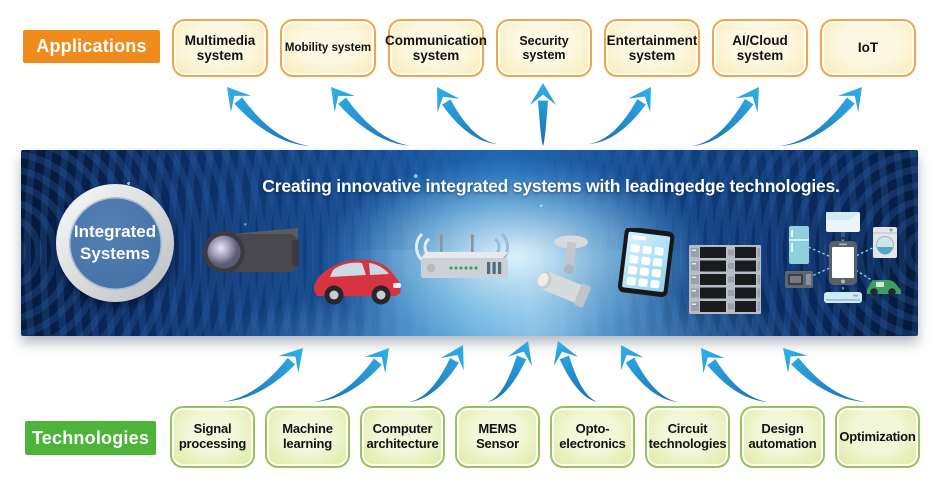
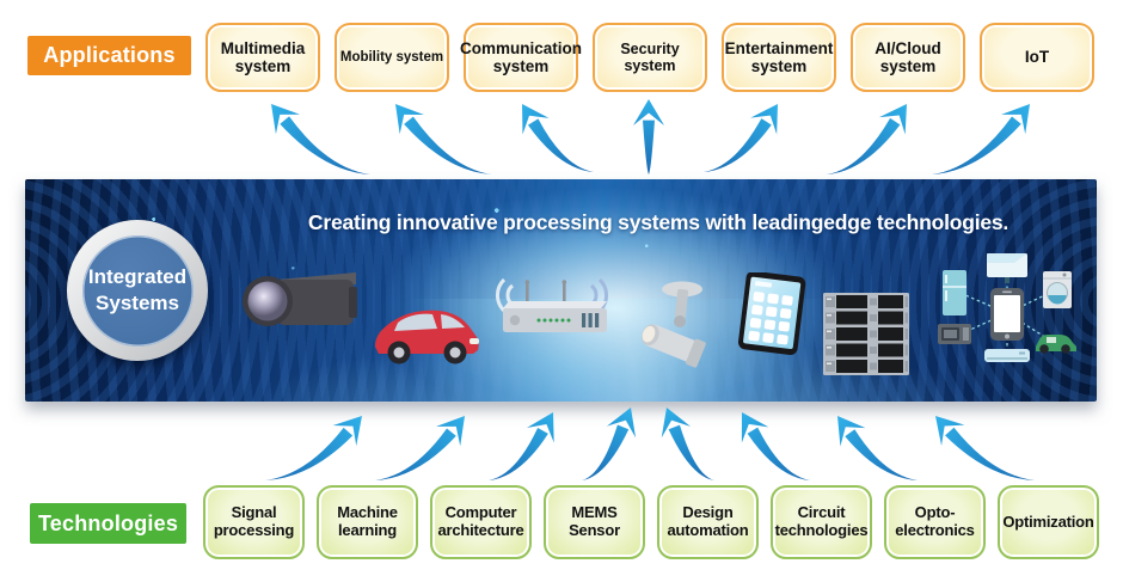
  Applications
  Multimedia system
  Mobility system
  Communication system
  Security system
  Entertainment system
  AI/Cloud system
  IoT
  Integrated Systems
- Creating innovative integrated systems with leadingedge technologies.
+ Creating innovative processing systems with leadingedge technologies.
  Technologies
  Signal processing
  Machine learning
  Computer architecture
  MEMS Sensor
- Opto-electronics
+ Design automation
  Circuit technologies
- Design automation
+ Opto-electronics
  Optimization
